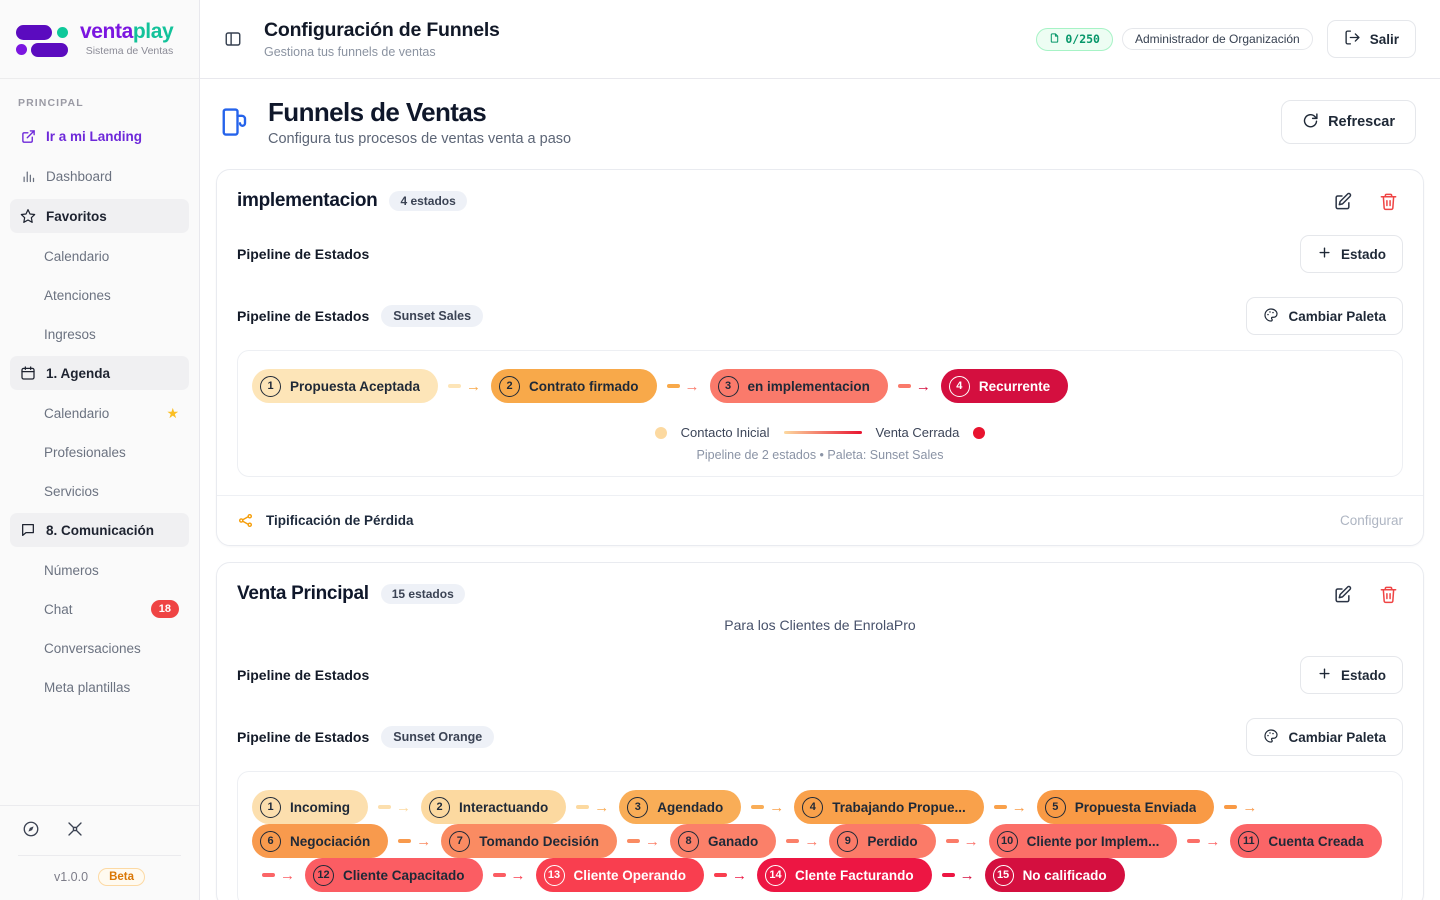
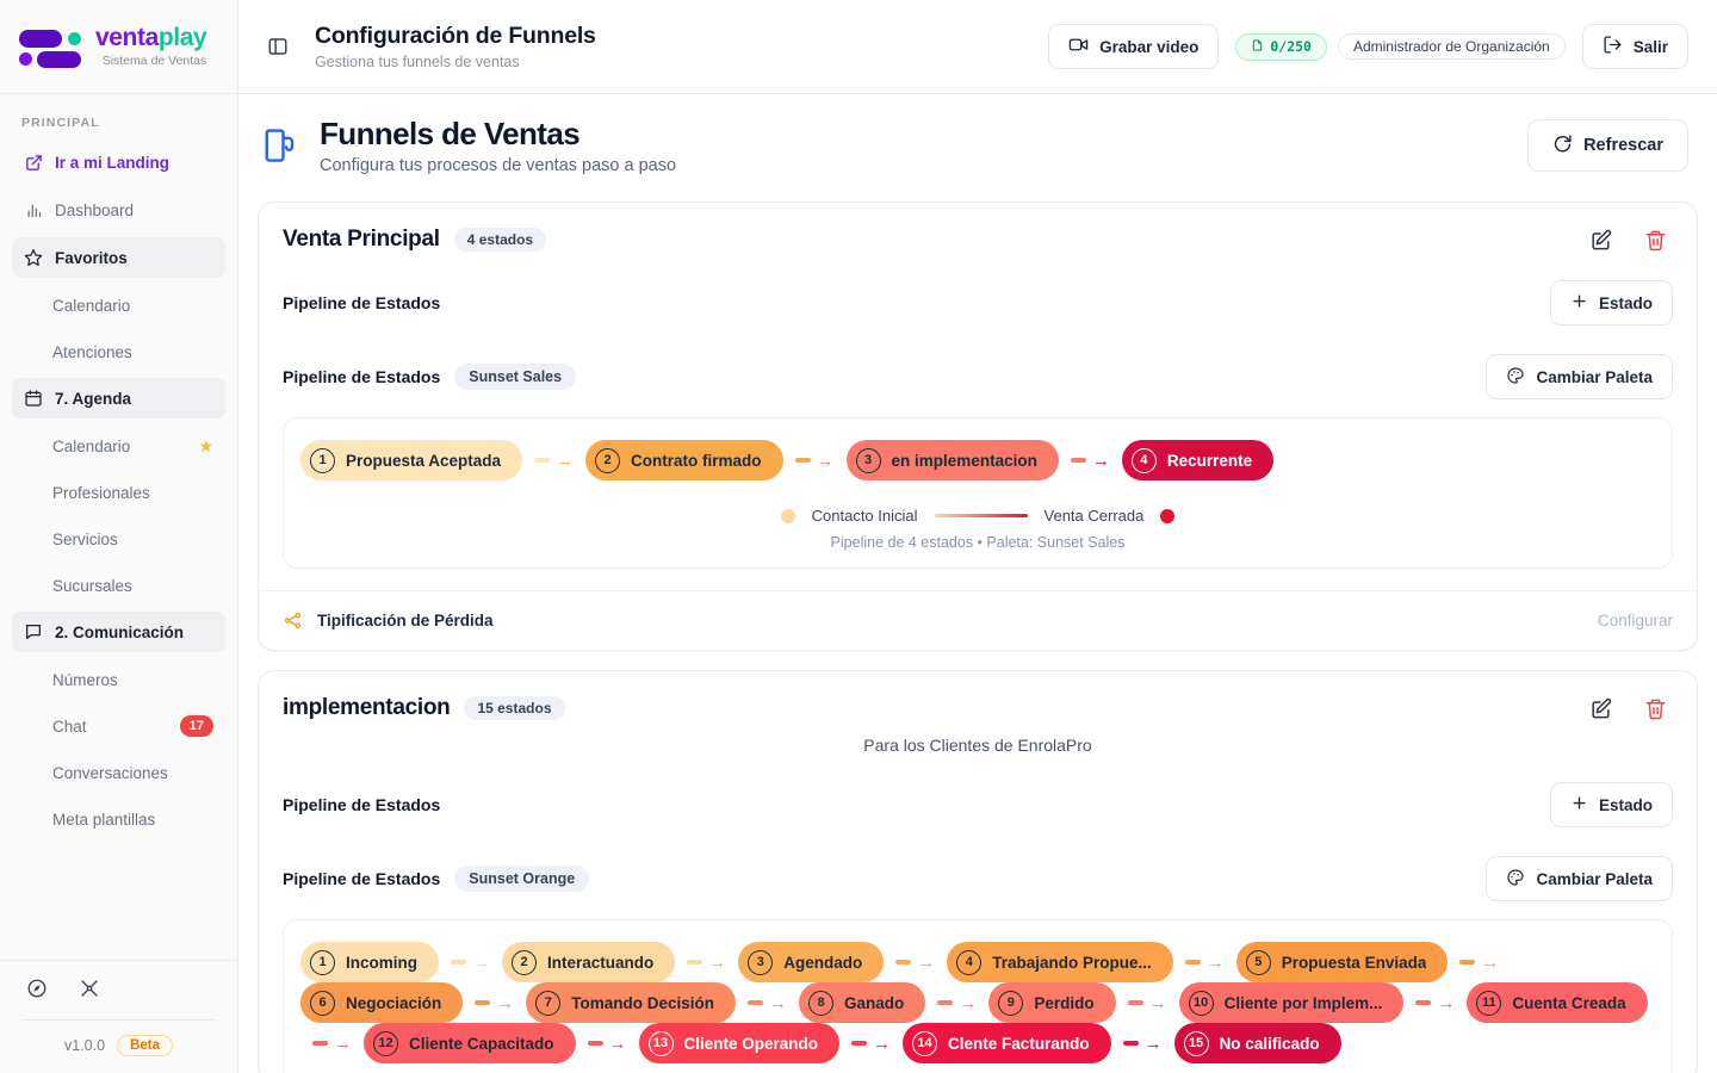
  ventaplay
  Sistema de Ventas
  PRINCIPAL
  Ir a mi Landing
  Dashboard
  Favoritos
  Calendario
  Atenciones
- Ingresos
- 1. Agenda
+ 7. Agenda
  Calendario
  ★
  Profesionales
  Servicios
+ Sucursales
- 8. Comunicación
+ 2. Comunicación
  Números
  Chat
- 18
+ 17
  Conversaciones
  Meta plantillas
  v1.0.0
  Beta
  Configuración de Funnels
  Gestiona tus funnels de ventas
+ Grabar video
  0/250
  Administrador de Organización
  Salir
  Funnels de Ventas
- Configura tus procesos de ventas venta a paso
+ Configura tus procesos de ventas paso a paso
  Refrescar
- implementacion
+ Venta Principal
  4 estados
  Pipeline de Estados
  Estado
  Pipeline de Estados
  Sunset Sales
  Cambiar Paleta
  1
  Propuesta Aceptada
  →
  2
  Contrato firmado
  →
  3
  en implementacion
  →
  4
  Recurrente
  Contacto Inicial
  Venta Cerrada
- Pipeline de 2 estados • Paleta: Sunset Sales
+ Pipeline de 4 estados • Paleta: Sunset Sales
  Tipificación de Pérdida
  Configurar
- Venta Principal
+ implementacion
  15 estados
  Para los Clientes de EnrolaPro
  Pipeline de Estados
  Estado
  Pipeline de Estados
  Sunset Orange
  Cambiar Paleta
  1
  Incoming
  →
  2
  Interactuando
  →
  3
  Agendado
  →
  4
  Trabajando Propue...
  →
  5
  Propuesta Enviada
  →
  6
  Negociación
  →
  7
  Tomando Decisión
  →
  8
  Ganado
  →
  9
  Perdido
  →
  10
  Cliente por Implem...
  →
  11
  Cuenta Creada
  →
  12
  Cliente Capacitado
  →
  13
  Cliente Operando
  →
  14
  Clente Facturando
  →
  15
  No calificado
